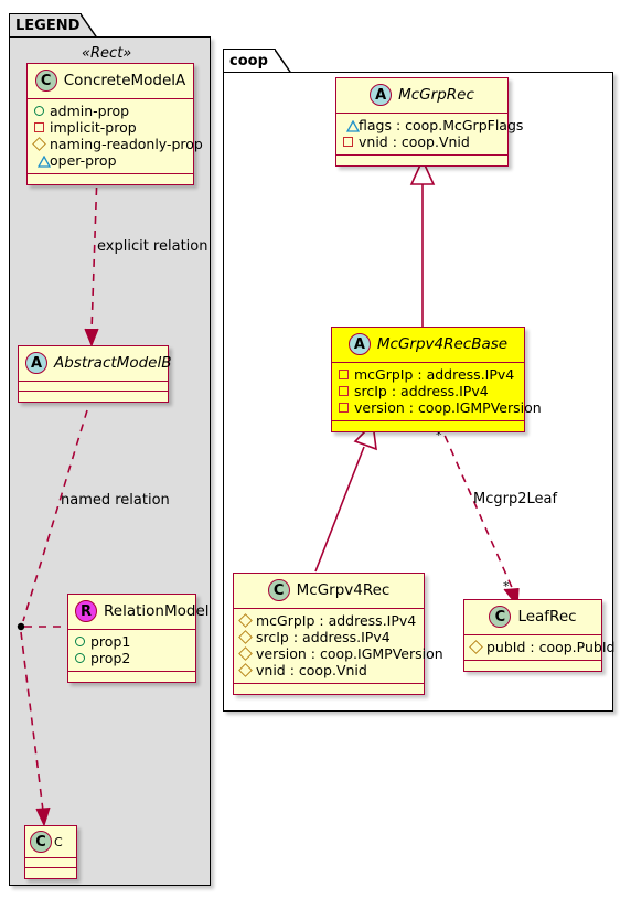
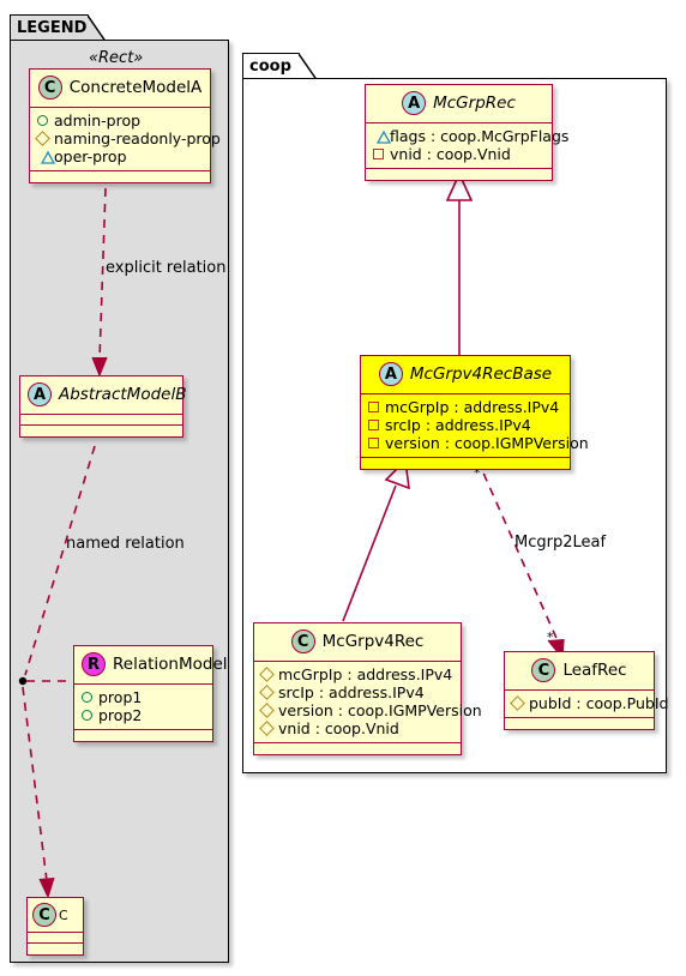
  LEGEND
  «Rect»
  coop
  explicit relation
  named relation
  Mcgrp2Leaf
  *
  *
  C
  ConcreteModelA
  admin-prop
- implicit-prop
  naming-readonly-prop
  oper-prop
  A
  AbstractModelB
  R
  RelationModel
  prop1
  prop2
  C
  C
  A
  McGrpRec
  flags : coop.McGrpFlags
  vnid : coop.Vnid
  A
  McGrpv4RecBase
  mcGrpIp : address.IPv4
  srcIp : address.IPv4
  version : coop.IGMPVersion
  C
  McGrpv4Rec
  mcGrpIp : address.IPv4
  srcIp : address.IPv4
  version : coop.IGMPVersion
  vnid : coop.Vnid
  C
  LeafRec
  pubId : coop.PubId
